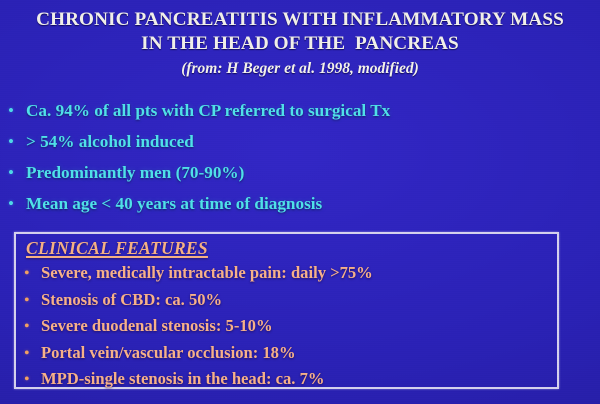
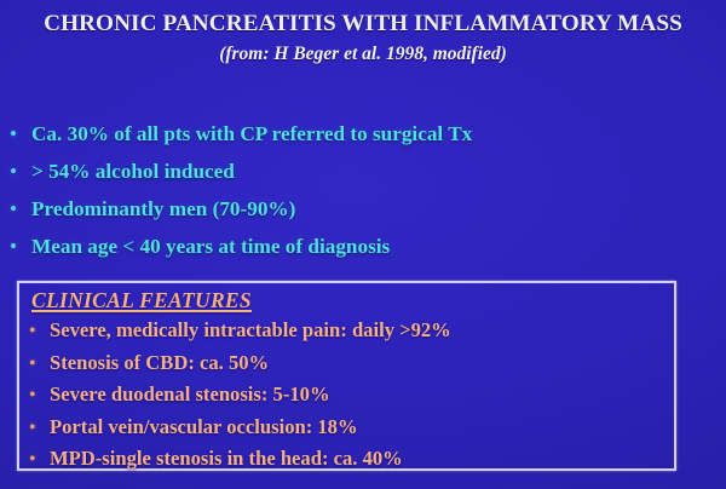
  CHRONIC PANCREATITIS WITH INFLAMMATORY MASS
- IN THE HEAD OF THE PANCREAS
  (from: H Beger et al. 1998, modified)
  •
- Ca. 94% of all pts with CP referred to surgical Tx
+ Ca. 30% of all pts with CP referred to surgical Tx
  •
  > 54% alcohol induced
  •
  Predominantly men (70-90%)
  •
  Mean age < 40 years at time of diagnosis
  CLINICAL FEATURES
  •
- Severe, medically intractable pain: daily >75%
+ Severe, medically intractable pain: daily >92%
  •
  Stenosis of CBD: ca. 50%
  •
  Severe duodenal stenosis: 5-10%
  •
  Portal vein/vascular occlusion: 18%
  •
- MPD-single stenosis in the head: ca. 7%
+ MPD-single stenosis in the head: ca. 40%
